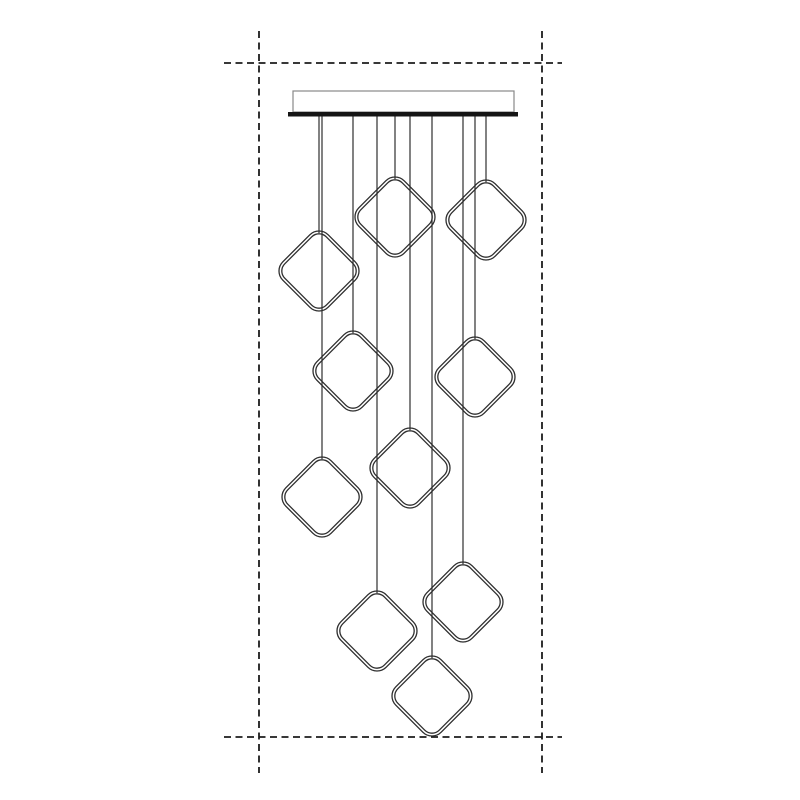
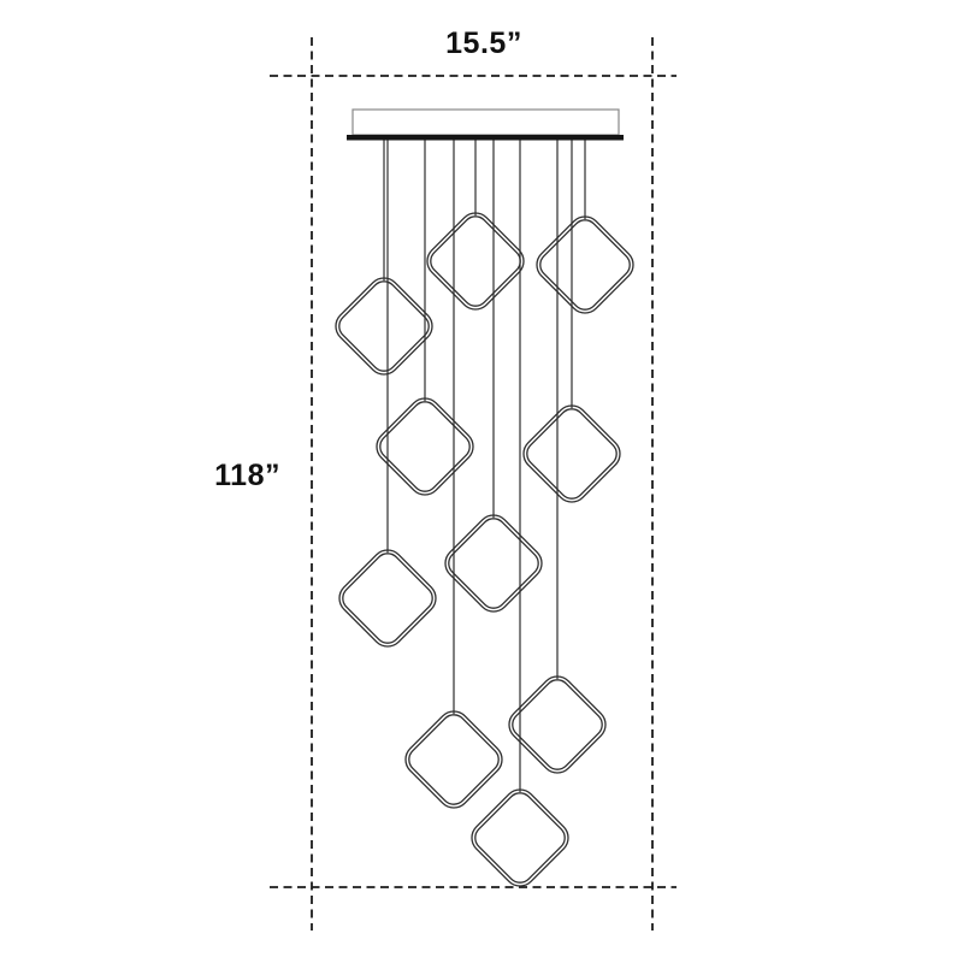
+ 15.5”
+ 118”
